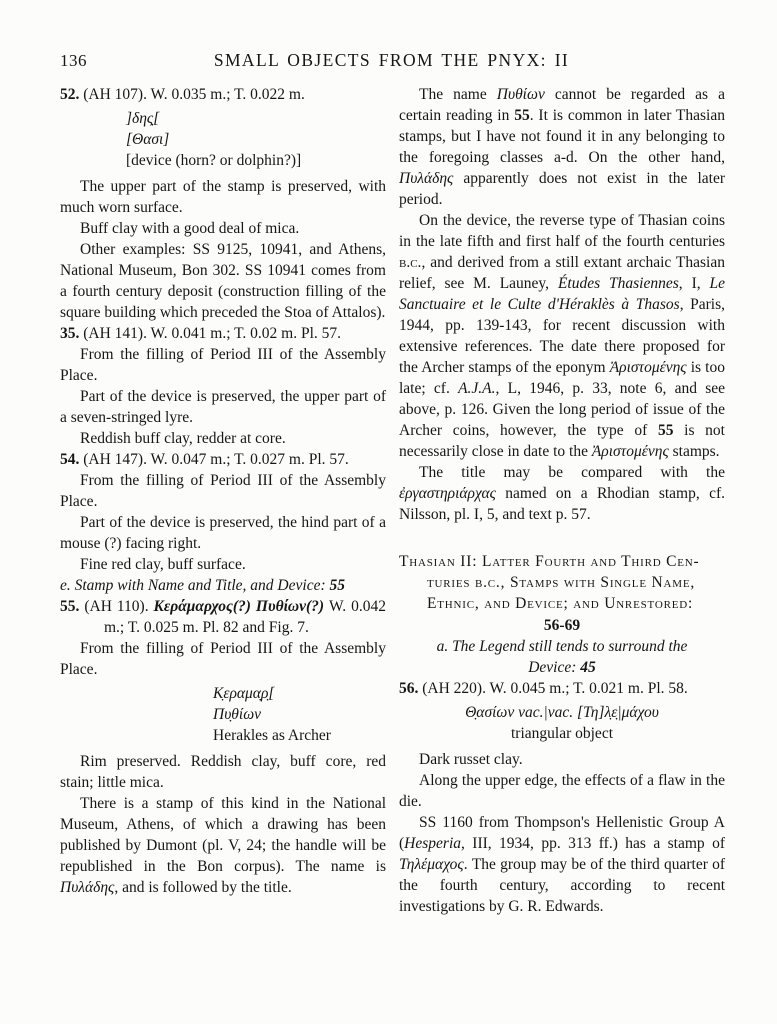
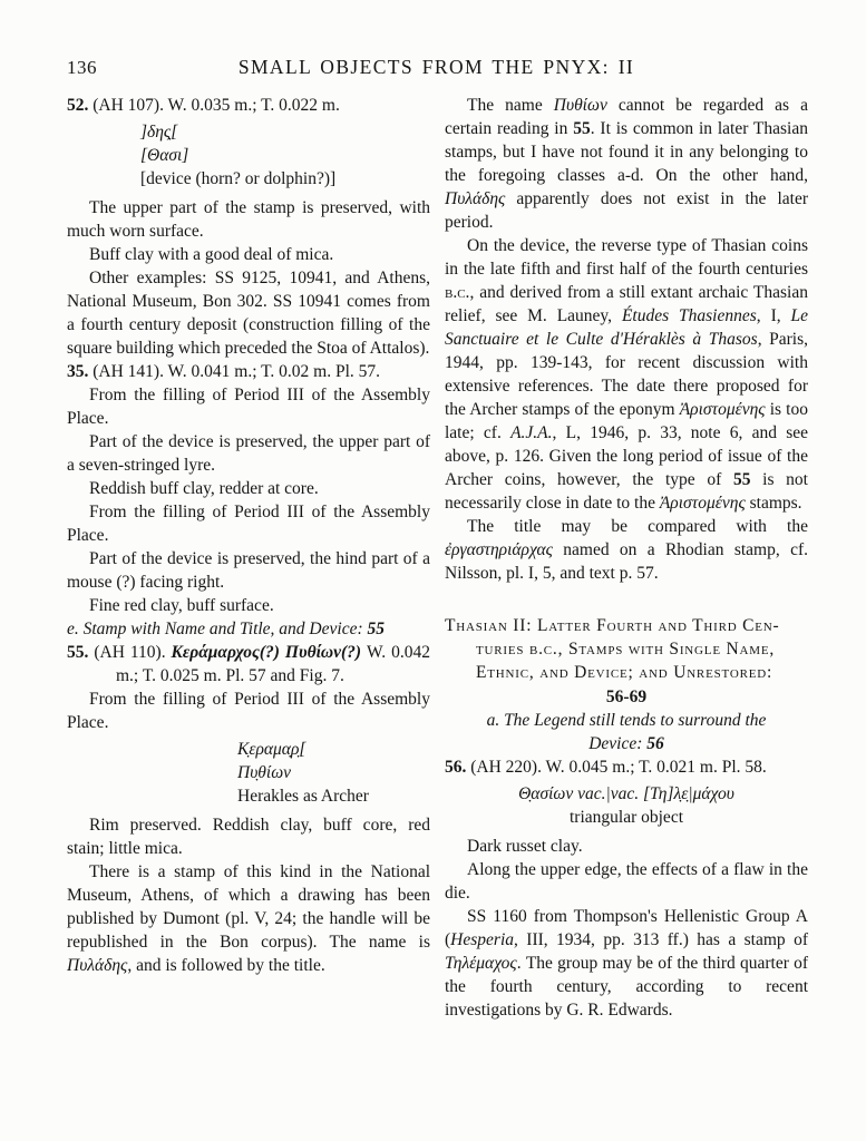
  136
  SMALL OBJECTS FROM THE PNYX: II
  52. (AH 107). W. 0.035 m.; T. 0.022 m.
  ]δης̣[
  [Θασι]
  [device (horn? or dolphin?)]
  The upper part of the stamp is preserved, with much worn surface.
  Buff clay with a good deal of mica.
  Other examples: SS 9125, 10941, and Athens, National Museum, Bon 302. SS 10941 comes from a fourth century deposit (construction filling of the square building which preceded the Stoa of Attalos).
  35. (AH 141). W. 0.041 m.; T. 0.02 m. Pl. 57.
  From the filling of Period III of the Assembly Place.
  Part of the device is preserved, the upper part of a seven-stringed lyre.
  Reddish buff clay, redder at core.
- 54. (AH 147). W. 0.047 m.; T. 0.027 m. Pl. 57.
  From the filling of Period III of the Assembly Place.
  Part of the device is preserved, the hind part of a mouse (?) facing right.
  Fine red clay, buff surface.
  e. Stamp with Name and Title, and Device: 55
- 55. (AH 110). Κεράμαρχος(?) Πυθίων(?) W. 0.042 m.; T. 0.025 m. Pl. 82 and Fig. 7.
+ 55. (AH 110). Κεράμαρχος(?) Πυθίων(?) W. 0.042 m.; T. 0.025 m. Pl. 57 and Fig. 7.
  From the filling of Period III of the Assembly Place.
  Κ̣εραμα̣ρ̣[
  Πυ̣θίων
  Herakles as Archer
  Rim preserved. Reddish clay, buff core, red stain; little mica.
  There is a stamp of this kind in the National Museum, Athens, of which a drawing has been published by Dumont (pl. V, 24; the handle will be republished in the Bon corpus). The name is Πυλάδης, and is followed by the title.
  The name Πυθίων cannot be regarded as a certain reading in 55. It is common in later Thasian stamps, but I have not found it in any belonging to the foregoing classes a-d. On the other hand, Πυλάδης apparently does not exist in the later period.
  On the device, the reverse type of Thasian coins in the late fifth and first half of the fourth centuries b.c., and derived from a still extant archaic Thasian relief, see M. Launey, Études Thasiennes, I, Le Sanctuaire et le Culte d'Héraklès à Thasos, Paris, 1944, pp. 139-143, for recent discussion with extensive references. The date there proposed for the Archer stamps of the eponym Ἀριστομένης is too late; cf. A.J.A., L, 1946, p. 33, note 6, and see above, p. 126. Given the long period of issue of the Archer coins, however, the type of 55 is not necessarily close in date to the Ἀριστομένης stamps.
  The title may be compared with the ἐργαστηριάρχας named on a Rhodian stamp, cf. Nilsson, pl. I, 5, and text p. 57.
  Thasian II: Latter Fourth and Third Cen-
  turies b.c., Stamps with Single Name,
  Ethnic, and Device; and Unrestored:
  56-69
- a. The Legend still tends to surround the Device: 45
+ a. The Legend still tends to surround the Device: 56
  56. (AH 220). W. 0.045 m.; T. 0.021 m. Pl. 58.
  Θ̣ασίων vac.|vac. [Τη]λ̣ε̣|μάχου
  triangular object
  Dark russet clay.
  Along the upper edge, the effects of a flaw in the die.
  SS 1160 from Thompson's Hellenistic Group A (Hesperia, III, 1934, pp. 313 ff.) has a stamp of Τηλέμαχος. The group may be of the third quarter of the fourth century, according to recent investigations by G. R. Edwards.
